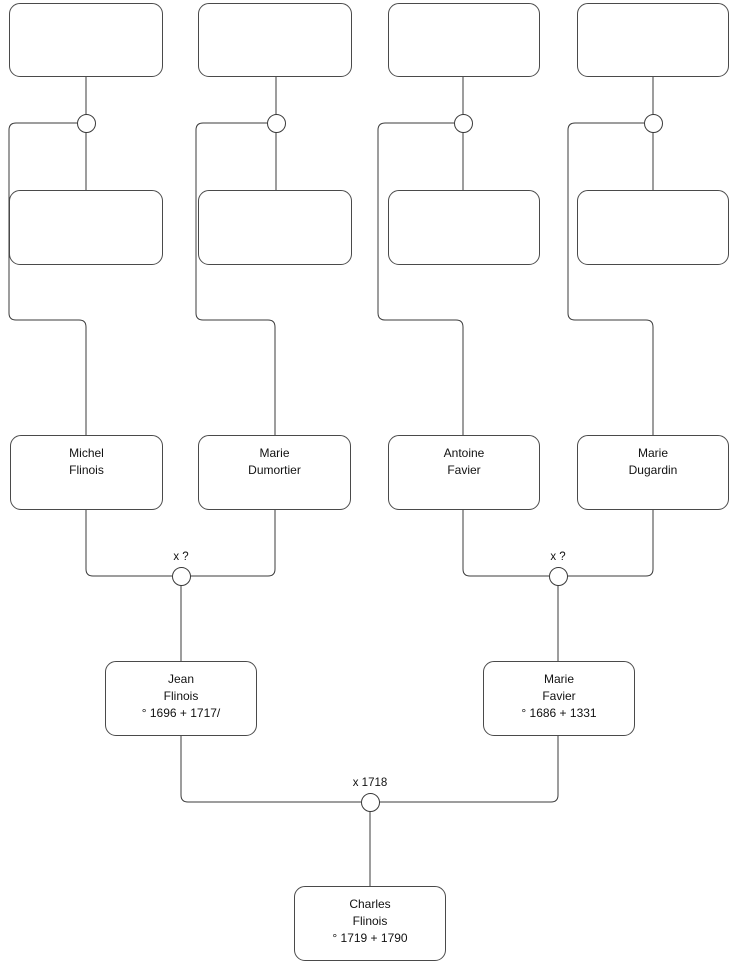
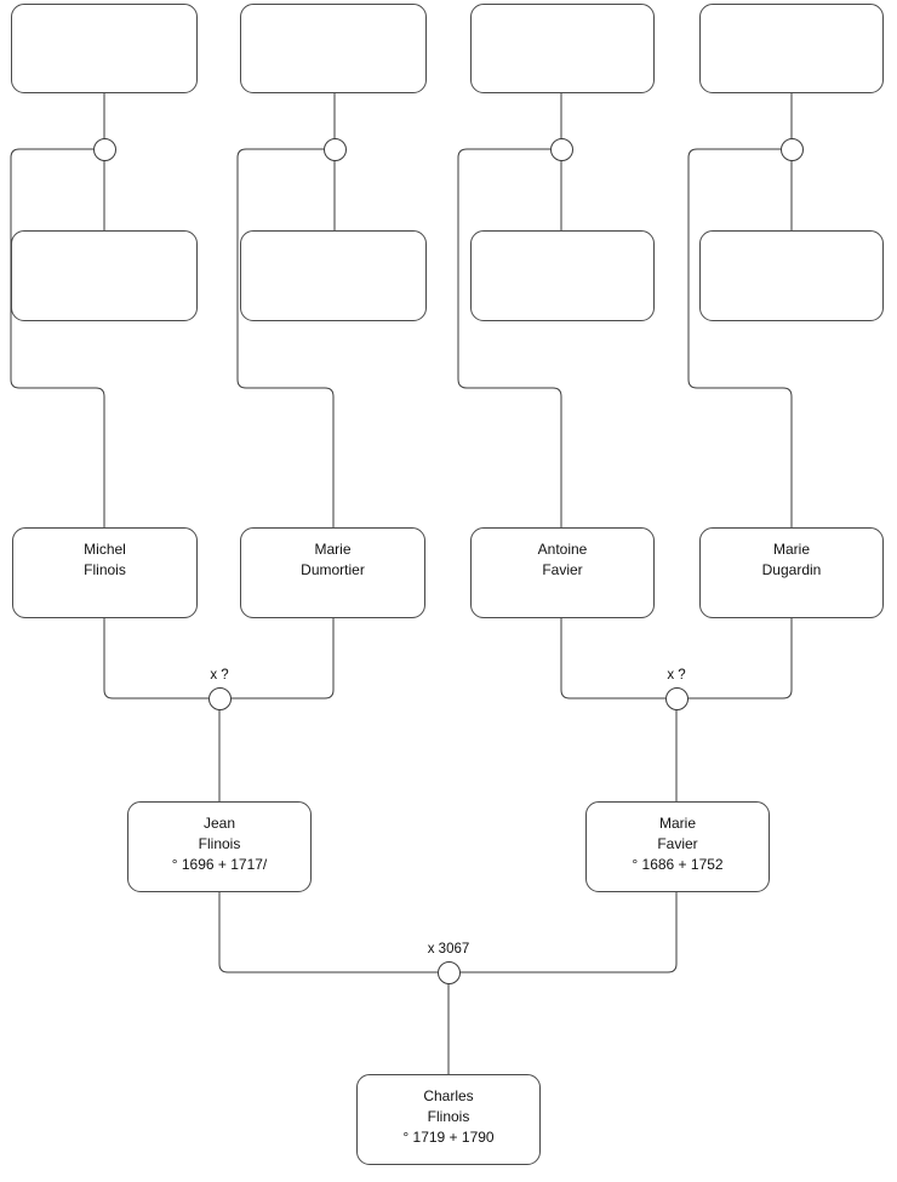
  Michel
  Flinois
  Marie
  Dumortier
  Antoine
  Favier
  Marie
  Dugardin
  Jean
  Flinois
  ° 1696 + 1717/
  Marie
  Favier
- ° 1686 + 1331
+ ° 1686 + 1752
  Charles
  Flinois
  ° 1719 + 1790
  x ?
  x ?
- x 1718
+ x 3067
